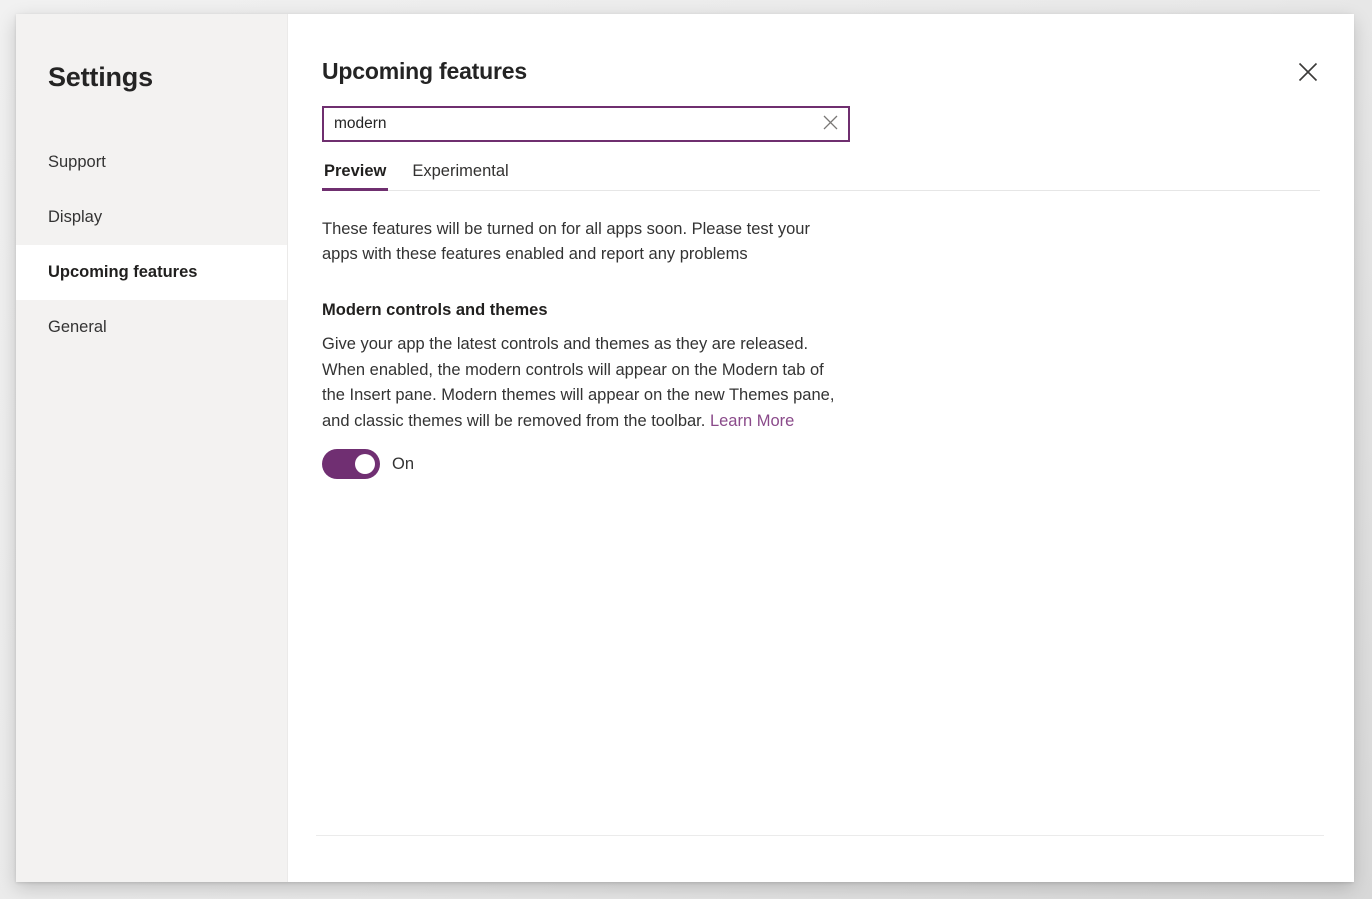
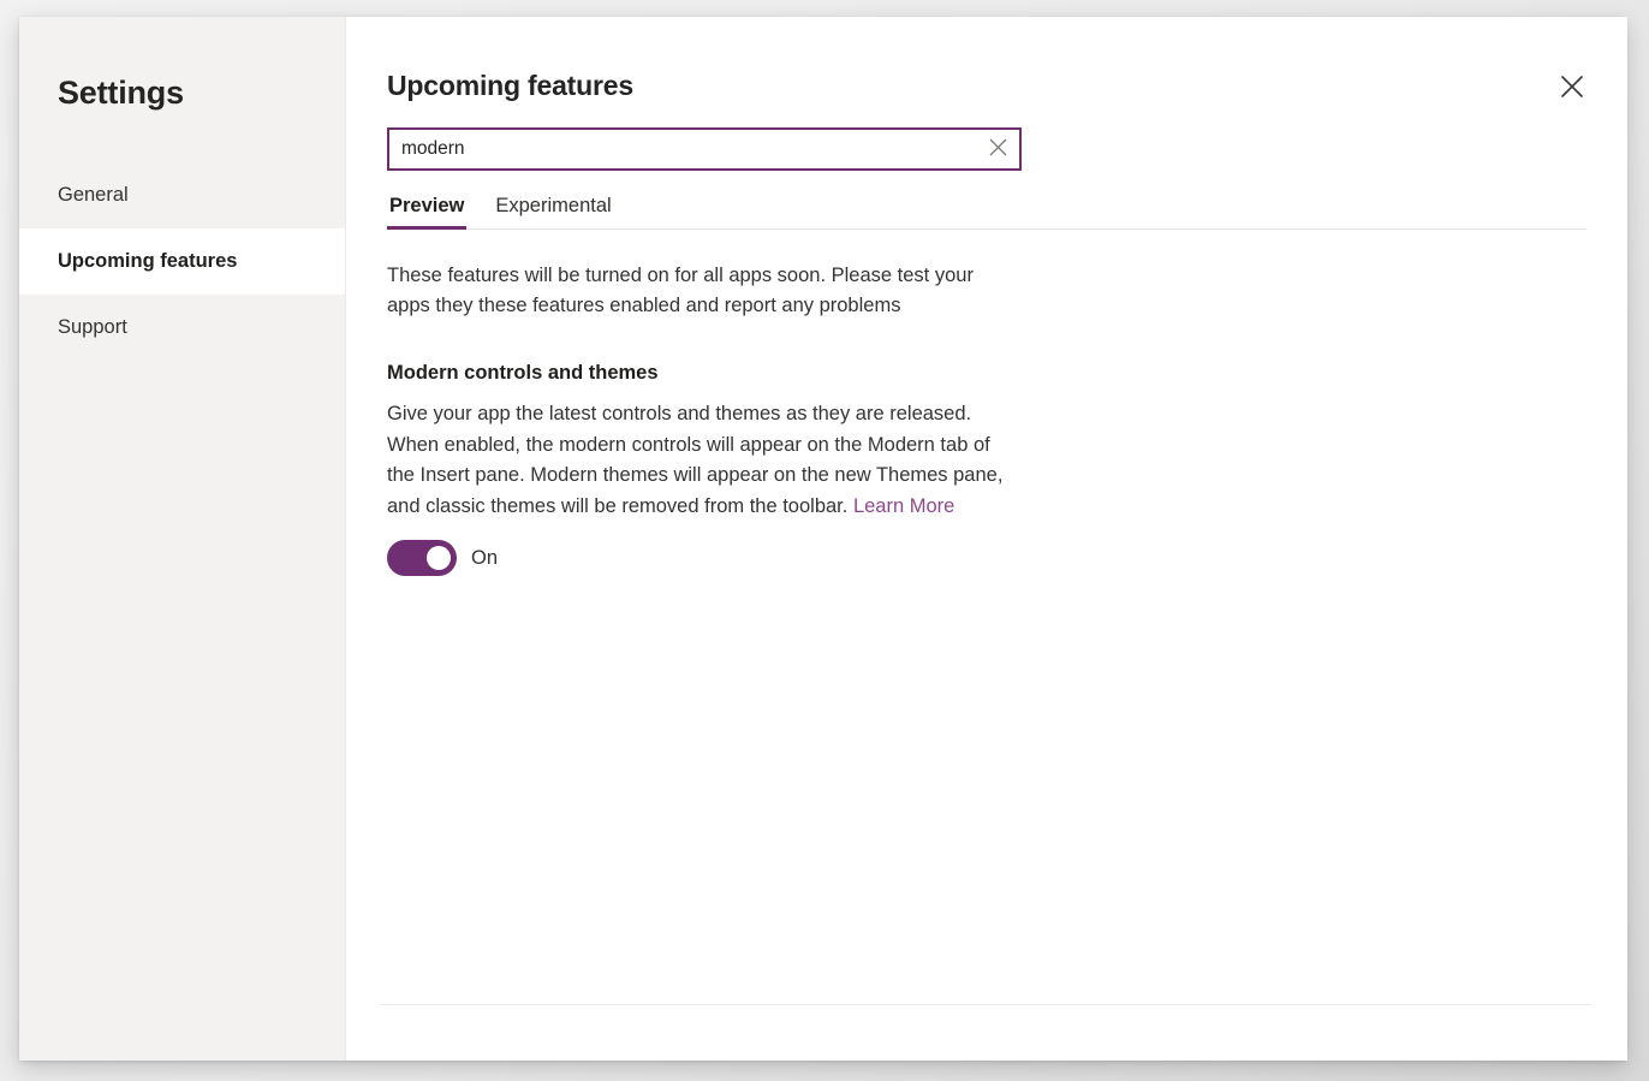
  Settings
- Support
+ General
- Display
  Upcoming features
- General
+ Support
  Upcoming features
  modern
  Preview
  Experimental
- These features will be turned on for all apps soon. Please test your apps with these features enabled and report any problems
+ These features will be turned on for all apps soon. Please test your apps they these features enabled and report any problems
  Modern controls and themes
  Give your app the latest controls and themes as they are released. When enabled, the modern controls will appear on the Modern tab of the Insert pane. Modern themes will appear on the new Themes pane, and classic themes will be removed from the toolbar. Learn More
  On
